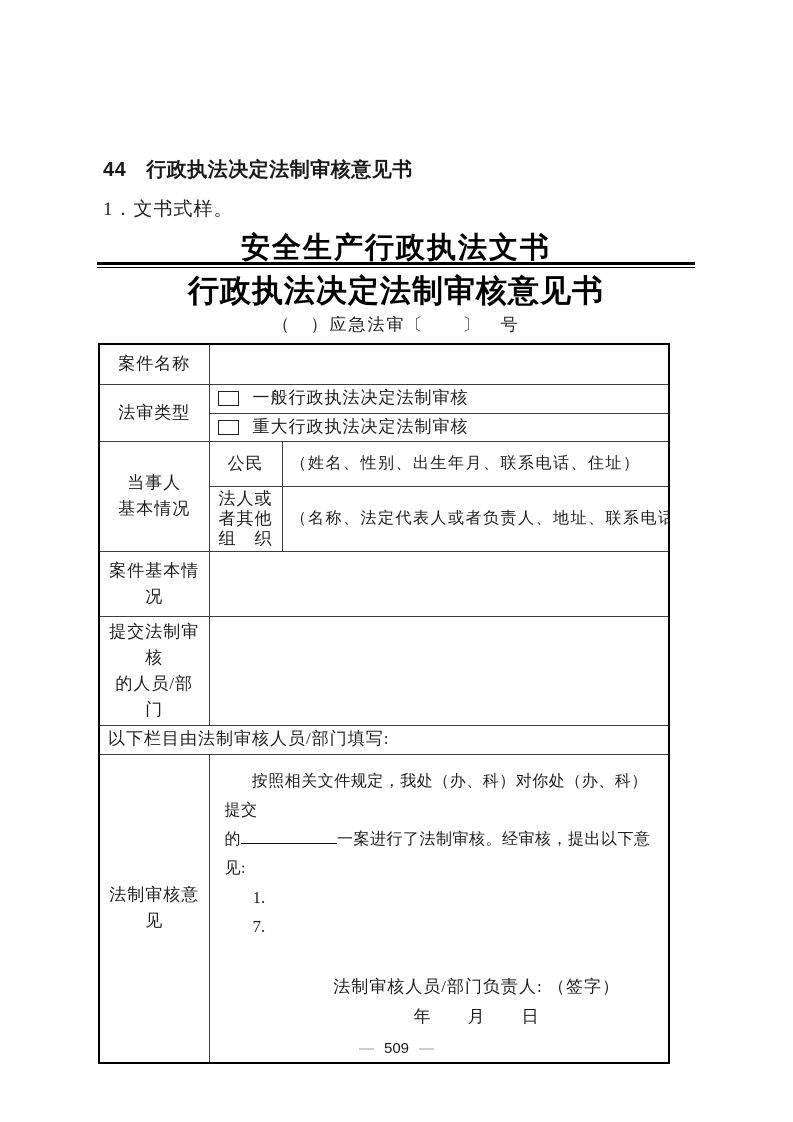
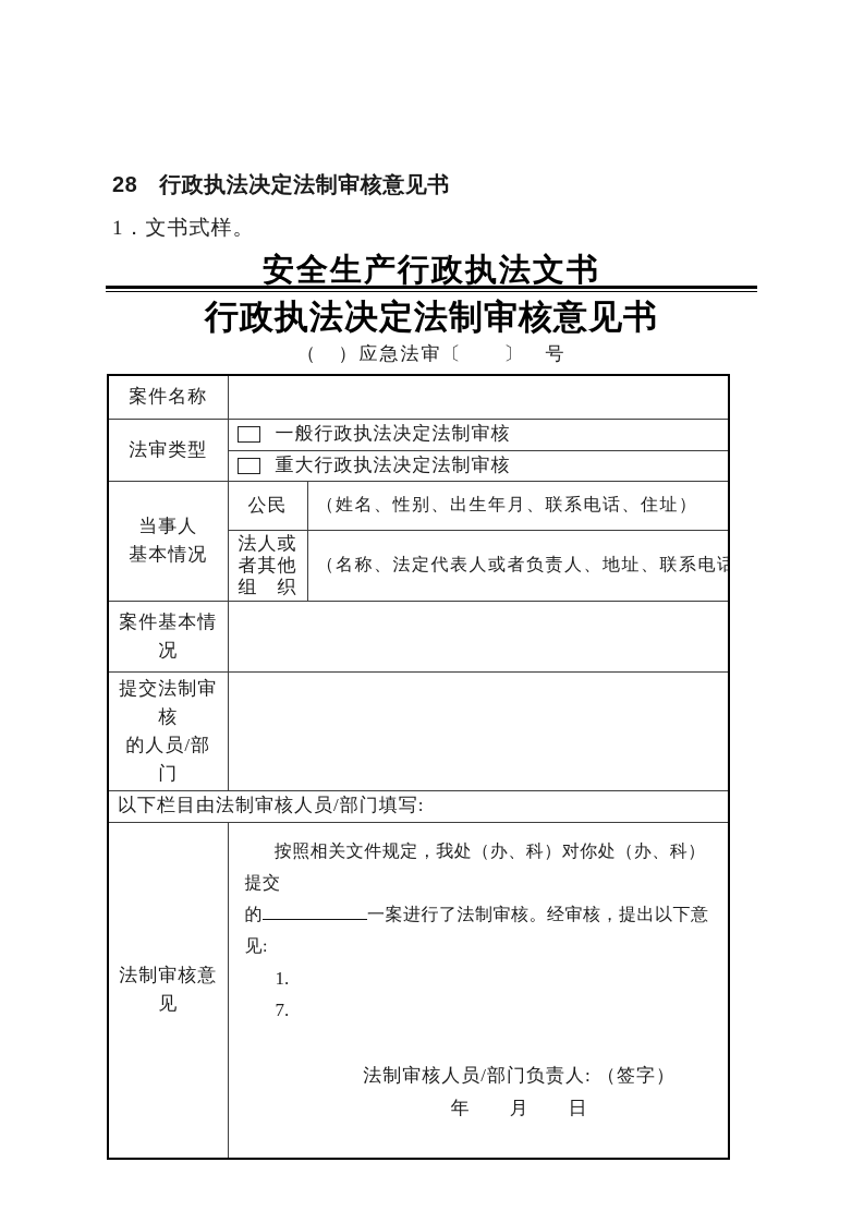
- 44 行政执法决定法制审核意见书
+ 28 行政执法决定法制审核意见书
  1．文书式样。
  安全生产行政执法文书
  行政执法决定法制审核意见书
  （ ）应急法审〔 〕 号
  案件名称
  法审类型	一般行政执法决定法制审核
  重大行政执法决定法制审核
  当事人 基本情况	公民	（姓名、性别、出生年月、联系电话、住址）
  法人或 者其他 组 织	（名称、法定代表人或者负责人、地址、联系电话
  案件基本情况
  提交法制审核 的人员/部门
  以下栏目由法制审核人员/部门填写:
  法制审核意见	按照相关文件规定，我处（办、科）对你处（办、科）提交 的 一案进行了法制审核。经审核，提出以下意见: 1. 7. 法制审核人员/部门负责人: （签字） 年 月 日
- — 509 —
